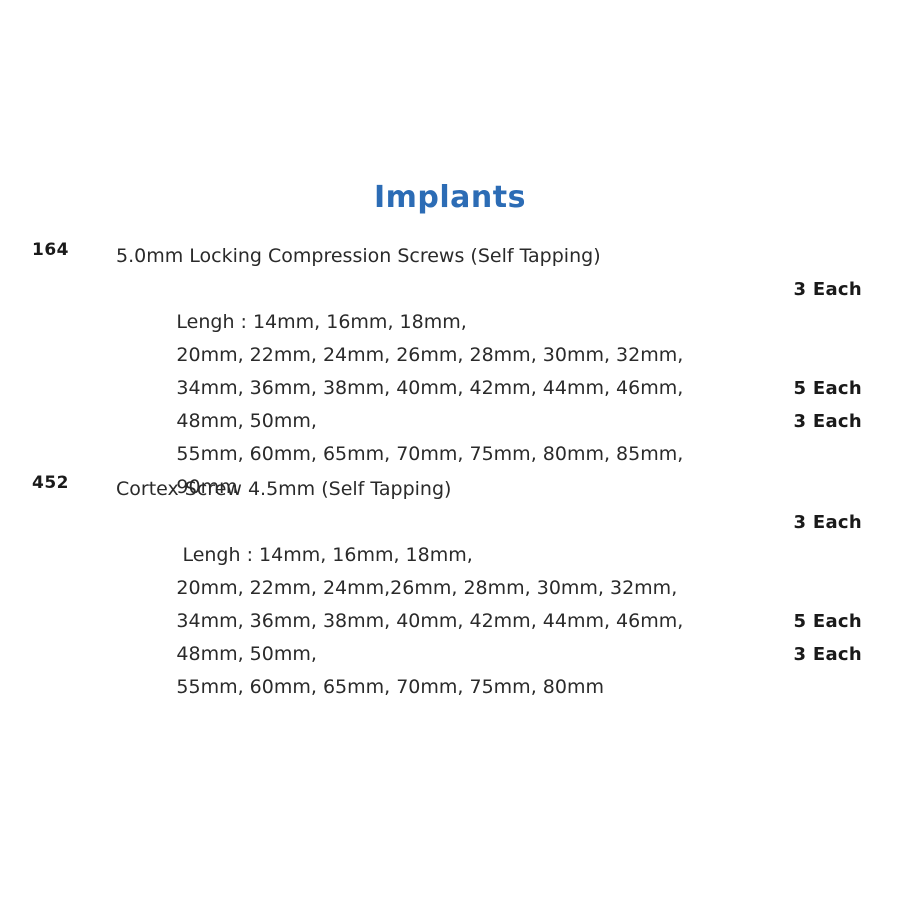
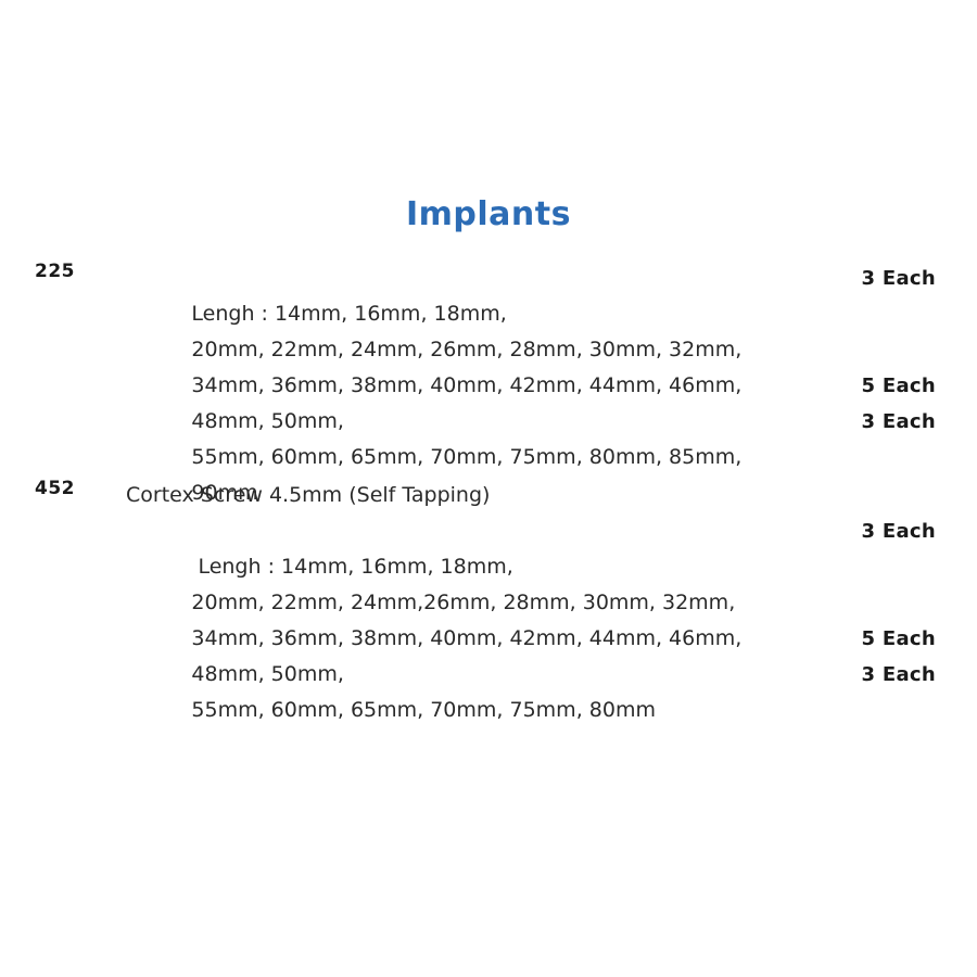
  Implants
- 164
+ 225
- 5.0mm Locking Compression Screws (Self Tapping)
  Lengh : 14mm, 16mm, 18mm,
  3 Each
  20mm, 22mm, 24mm, 26mm, 28mm, 30mm, 32mm,
  34mm, 36mm, 38mm, 40mm, 42mm, 44mm, 46mm,
  48mm, 50mm,
  5 Each
  55mm, 60mm, 65mm, 70mm, 75mm, 80mm, 85mm,
  3 Each
  90mm
  452
  Cortex Screw 4.5mm (Self Tapping)
  Lengh : 14mm, 16mm, 18mm,
  3 Each
  20mm, 22mm, 24mm,26mm, 28mm, 30mm, 32mm,
  34mm, 36mm, 38mm, 40mm, 42mm, 44mm, 46mm,
  48mm, 50mm,
  5 Each
  55mm, 60mm, 65mm, 70mm, 75mm, 80mm
  3 Each
